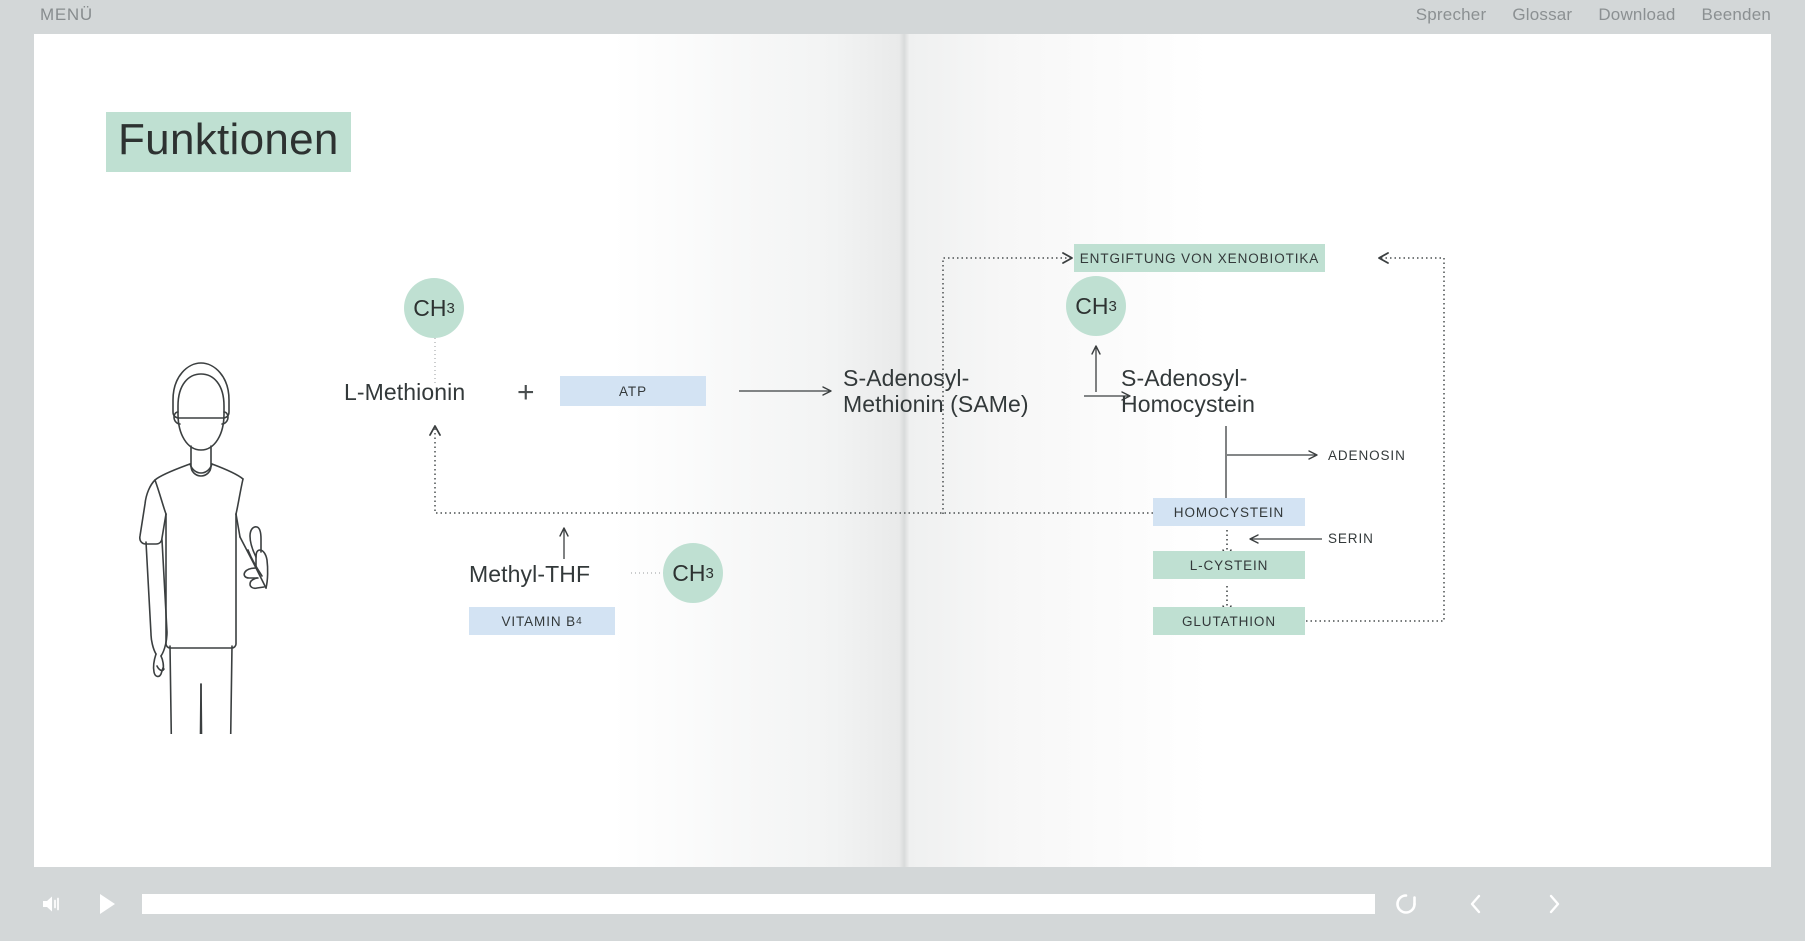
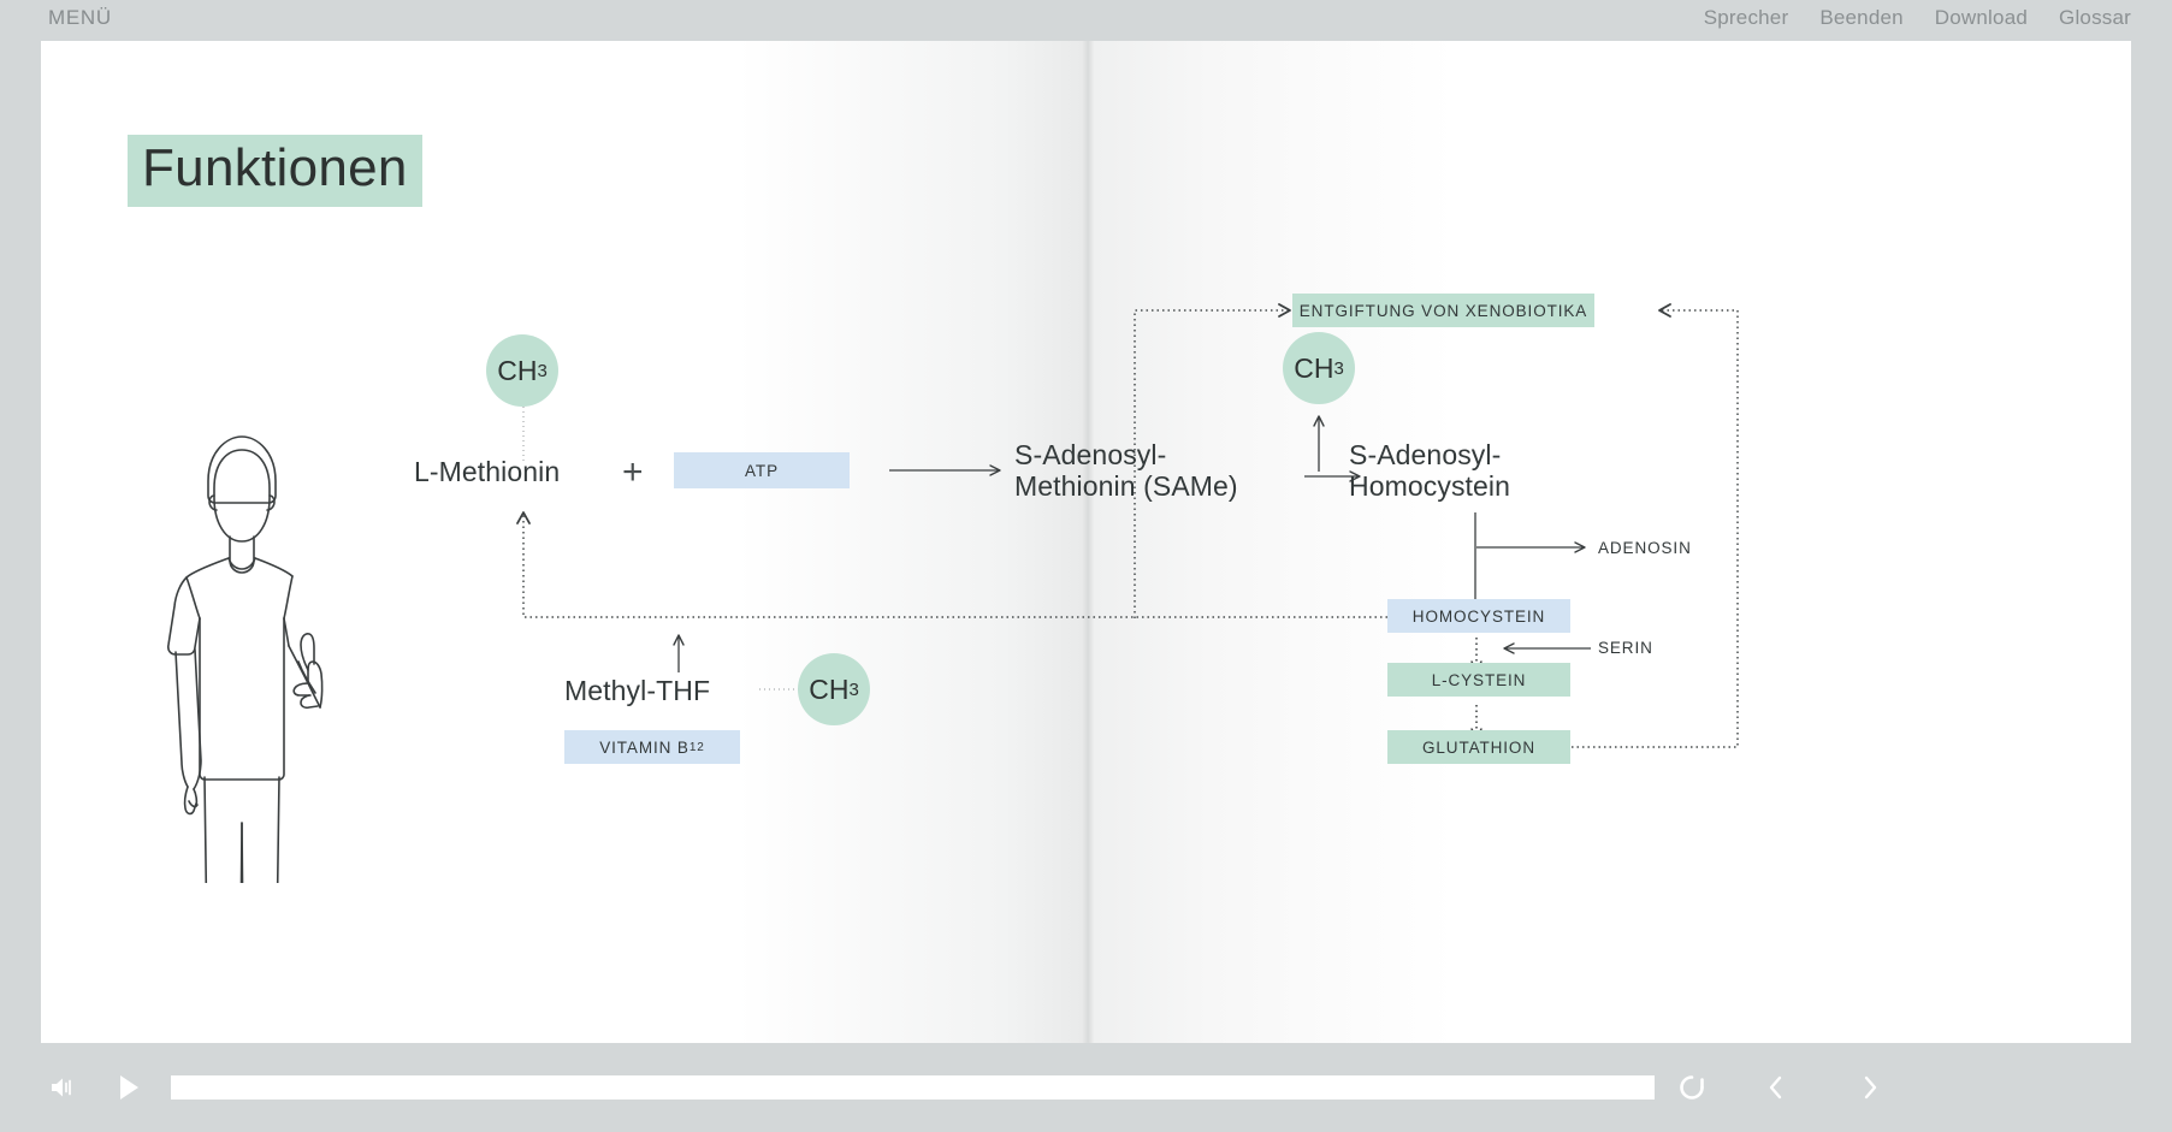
  MENÜ
  Sprecher
- Glossar
+ Beenden
  Download
- Beenden
+ Glossar
  Funktionen
  CH
  3
  L-Methionin
  +
  ATP
  S-Adenosyl-
  Methionin (SAMe)
  CH
  3
  S-Adenosyl-
  Homocystein
  ENTGIFTUNG VON XENOBIOTIKA
  ADENOSIN
  HOMOCYSTEIN
  SERIN
  L-CYSTEIN
  GLUTATHION
  Methyl-THF
  CH
  3
  VITAMIN B
- 4
+ 12
